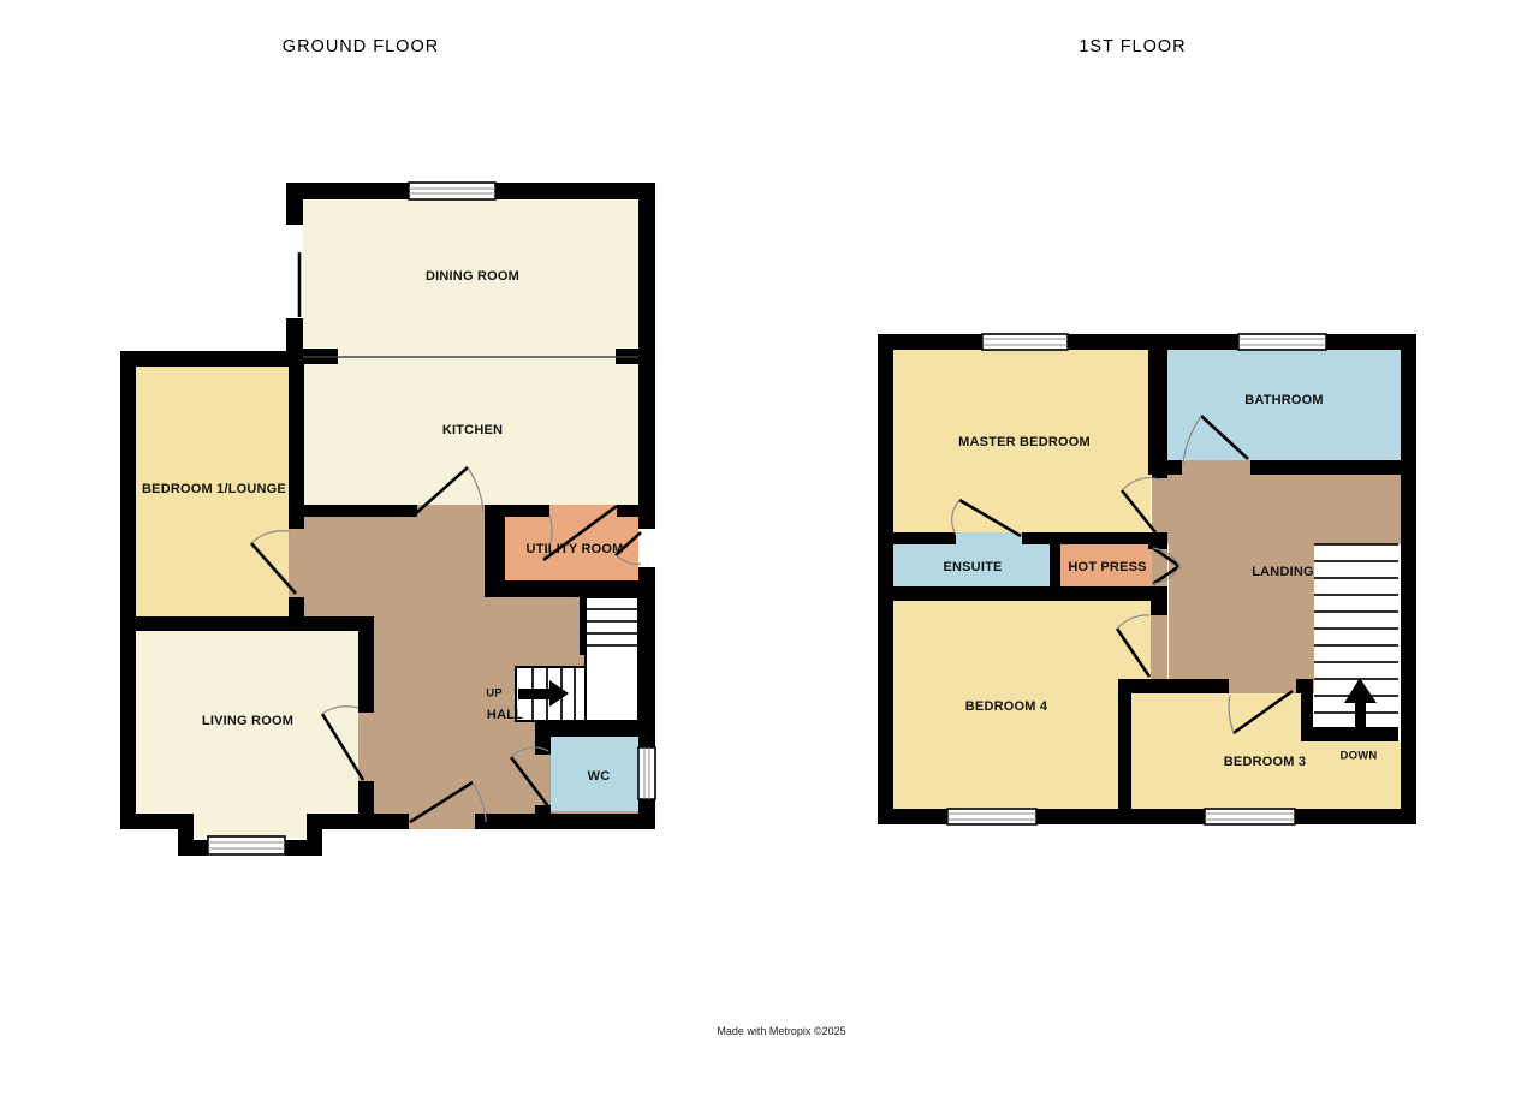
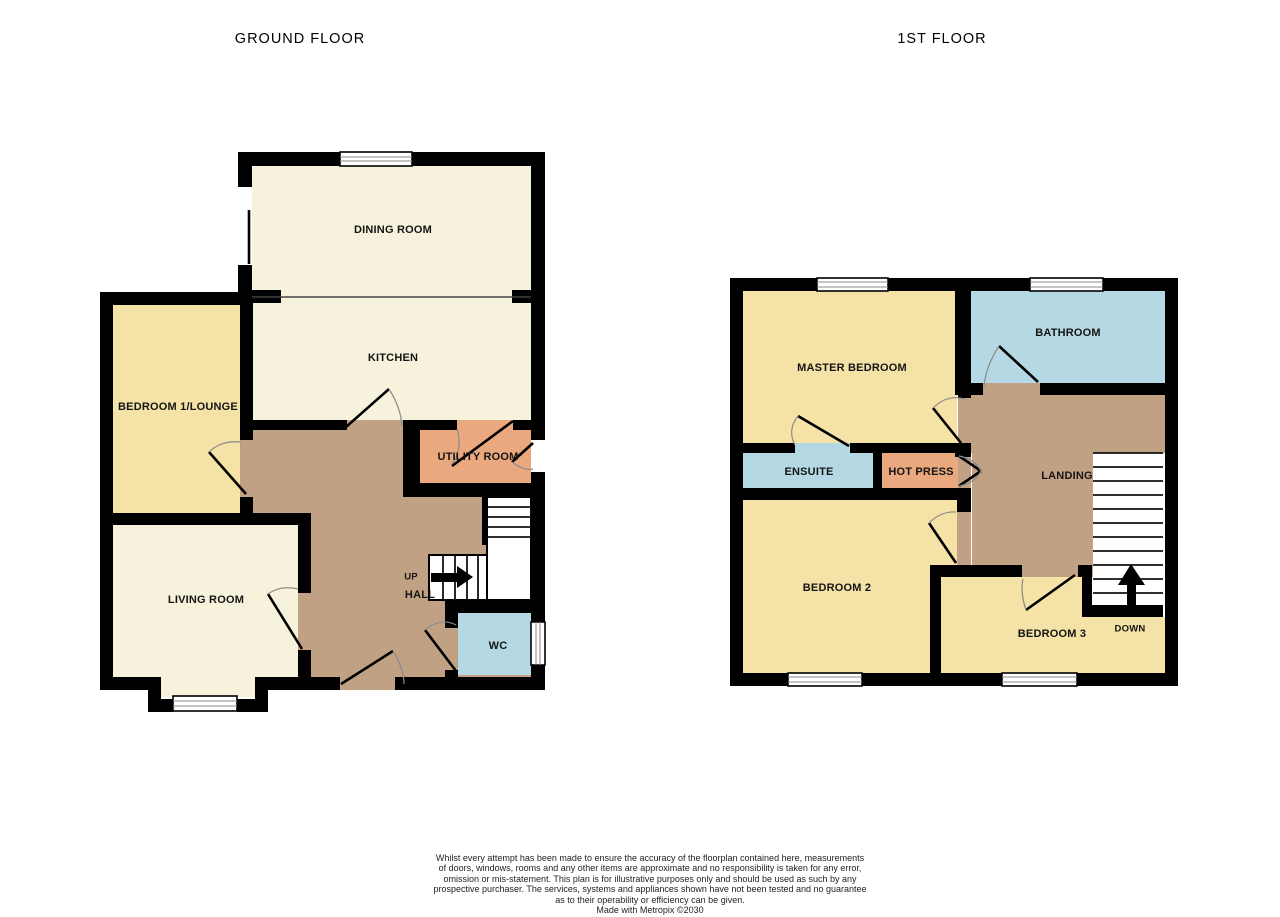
  GROUND FLOOR
  1ST FLOOR
  DINING ROOM
  KITCHEN
  BEDROOM 1/LOUNGE
  UTILITY ROOM
  LIVING ROOM
  UP
  HALL
  WC
  MASTER BEDROOM
  BATHROOM
  ENSUITE
  HOT PRESS
  LANDING
- BEDROOM 4
+ BEDROOM 2
  BEDROOM 3
  DOWN
+ Whilst every attempt has been made to ensure the accuracy of the floorplan contained here, measurements
+ of doors, windows, rooms and any other items are approximate and no responsibility is taken for any error,
+ omission or mis-statement. This plan is for illustrative purposes only and should be used as such by any
+ prospective purchaser. The services, systems and appliances shown have not been tested and no guarantee
+ as to their operability or efficiency can be given.
- Made with Metropix ©2025
+ Made with Metropix ©2030
